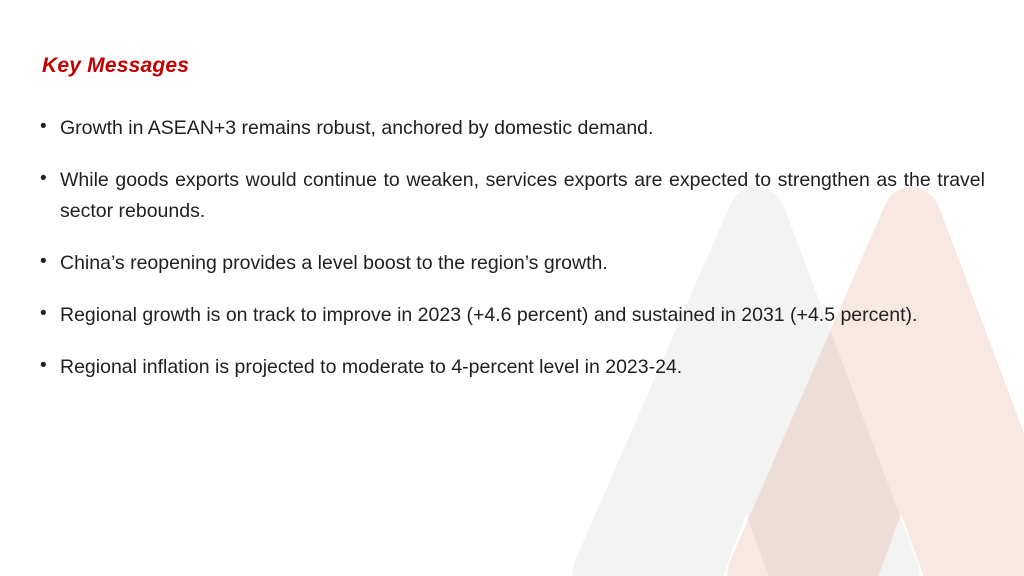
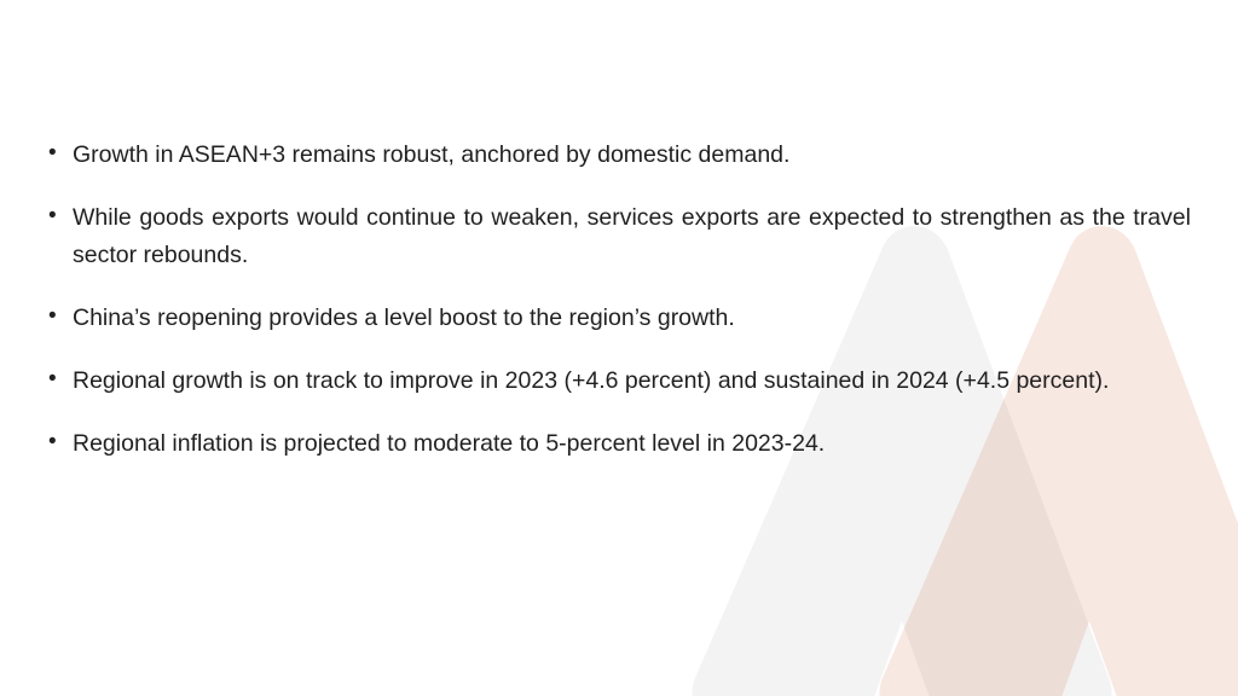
- Key Messages
  •
  Growth in ASEAN+3 remains robust, anchored by domestic demand.
  •
  While goods exports would continue to weaken, services exports are expected to strengthen as the travel sector rebounds.
  •
  China’s reopening provides a level boost to the region’s growth.
  •
- Regional growth is on track to improve in 2023 (+4.6 percent) and sustained in 2031 (+4.5 percent).
+ Regional growth is on track to improve in 2023 (+4.6 percent) and sustained in 2024 (+4.5 percent).
  •
- Regional inflation is projected to moderate to 4-percent level in 2023-24.
+ Regional inflation is projected to moderate to 5-percent level in 2023-24.
